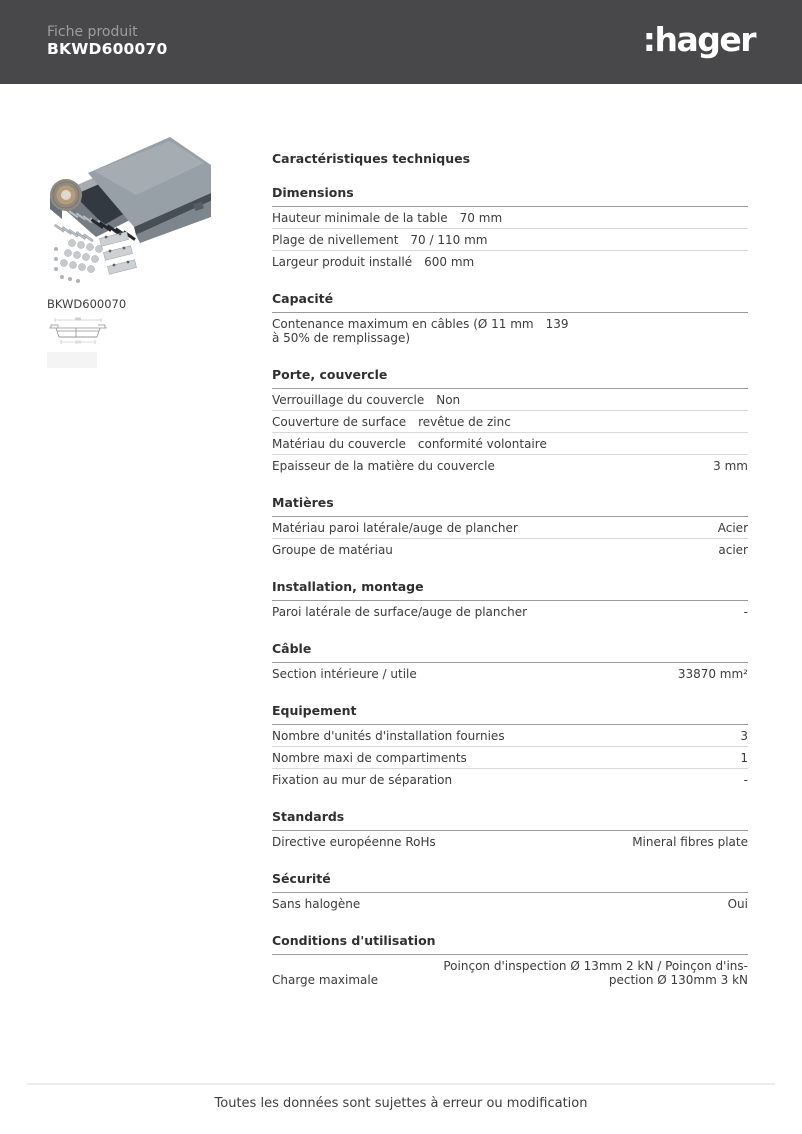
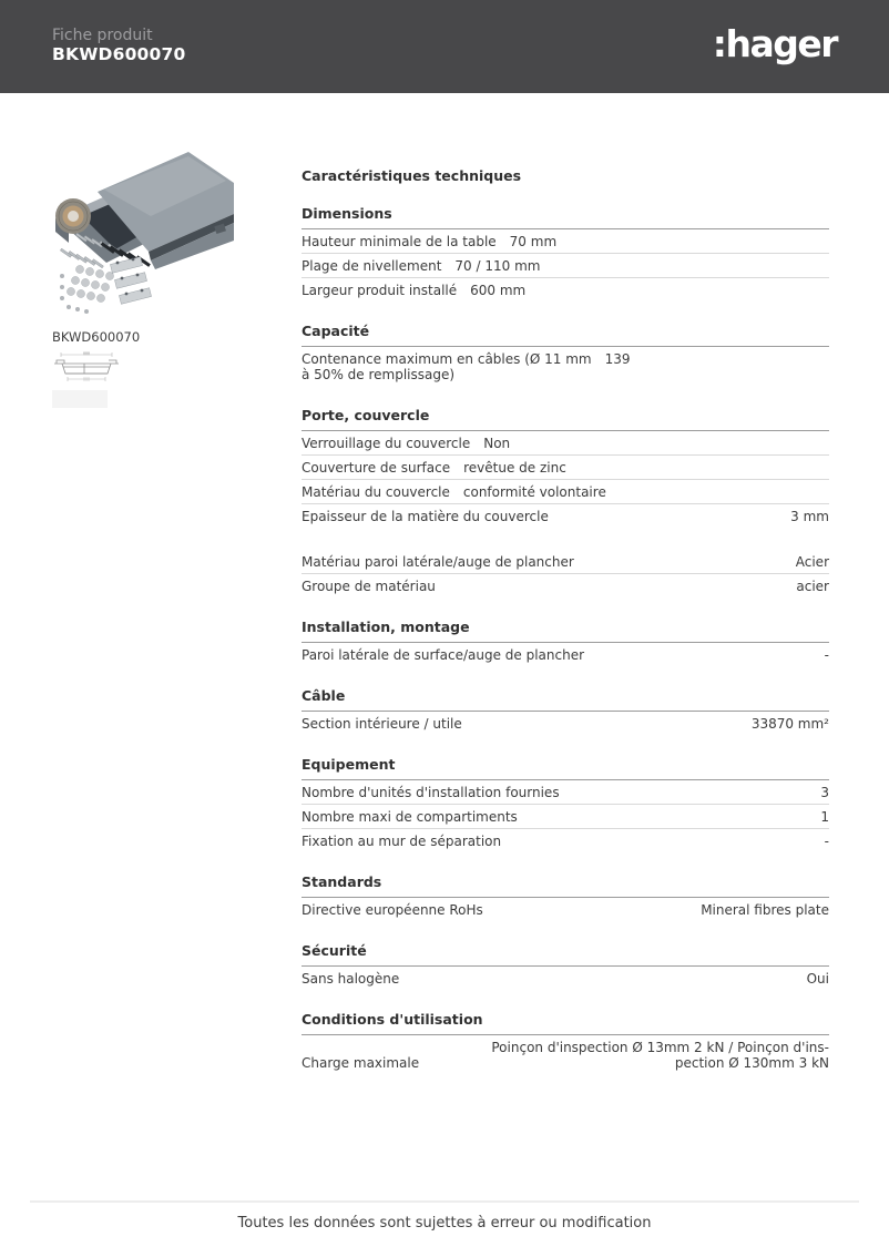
  Fiche produit
  BKWD600070
  :hager
  BKWD600070
  Caractéristiques techniques
  Dimensions
  Hauteur minimale de la table
  70 mm
  Plage de nivellement
  70 / 110 mm
  Largeur produit installé
  600 mm
  Capacité
  Contenance maximum en câbles (Ø 11 mm
  à 50% de remplissage)
  139
  Porte, couvercle
  Verrouillage du couvercle
  Non
  Couverture de surface
  revêtue de zinc
  Matériau du couvercle
  conformité volontaire
  Epaisseur de la matière du couvercle
  3 mm
- Matières
  Matériau paroi latérale/auge de plancher
  Acier
  Groupe de matériau
  acier
  Installation, montage
  Paroi latérale de surface/auge de plancher
  -
  Câble
  Section intérieure / utile
  33870 mm²
  Equipement
  Nombre d'unités d'installation fournies
  3
  Nombre maxi de compartiments
  1
  Fixation au mur de séparation
  -
  Standards
  Directive européenne RoHs
  Mineral fibres plate
  Sécurité
  Sans halogène
  Oui
  Conditions d'utilisation
  Charge maximale
  Poinçon d'inspection Ø 13mm 2 kN / Poinçon d'ins-
  pection Ø 130mm 3 kN
  Toutes les données sont sujettes à erreur ou modification
